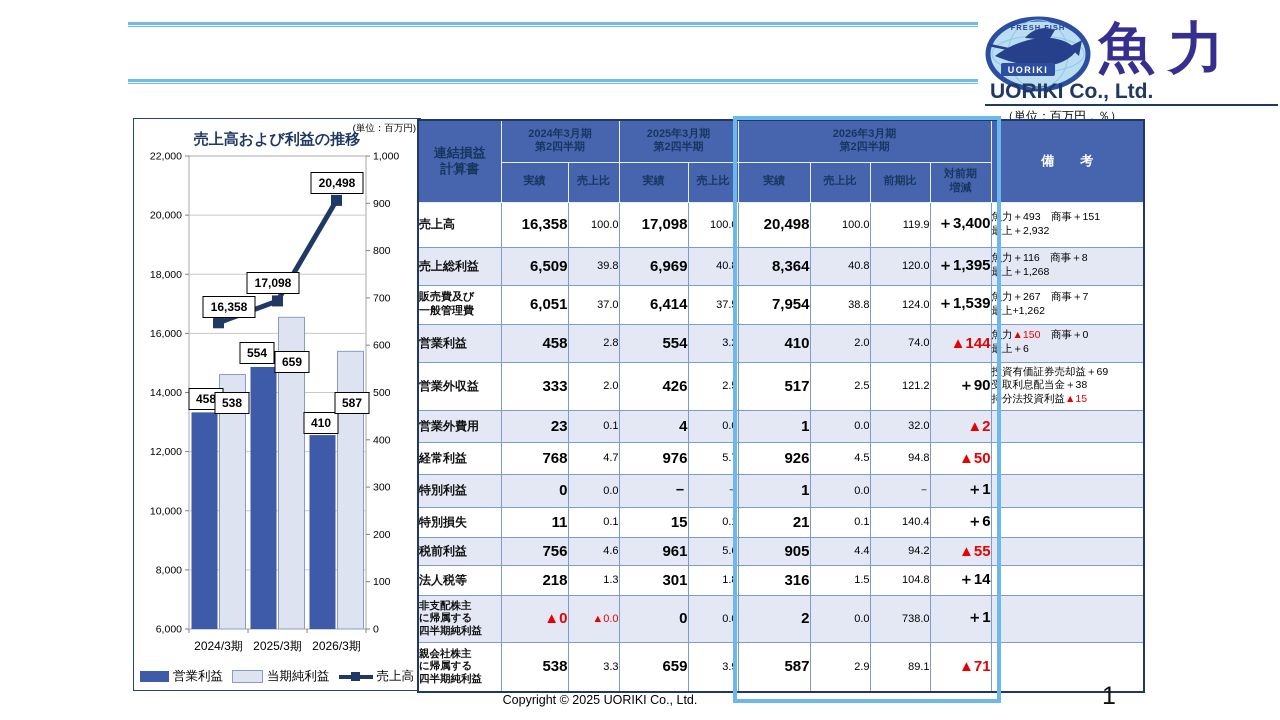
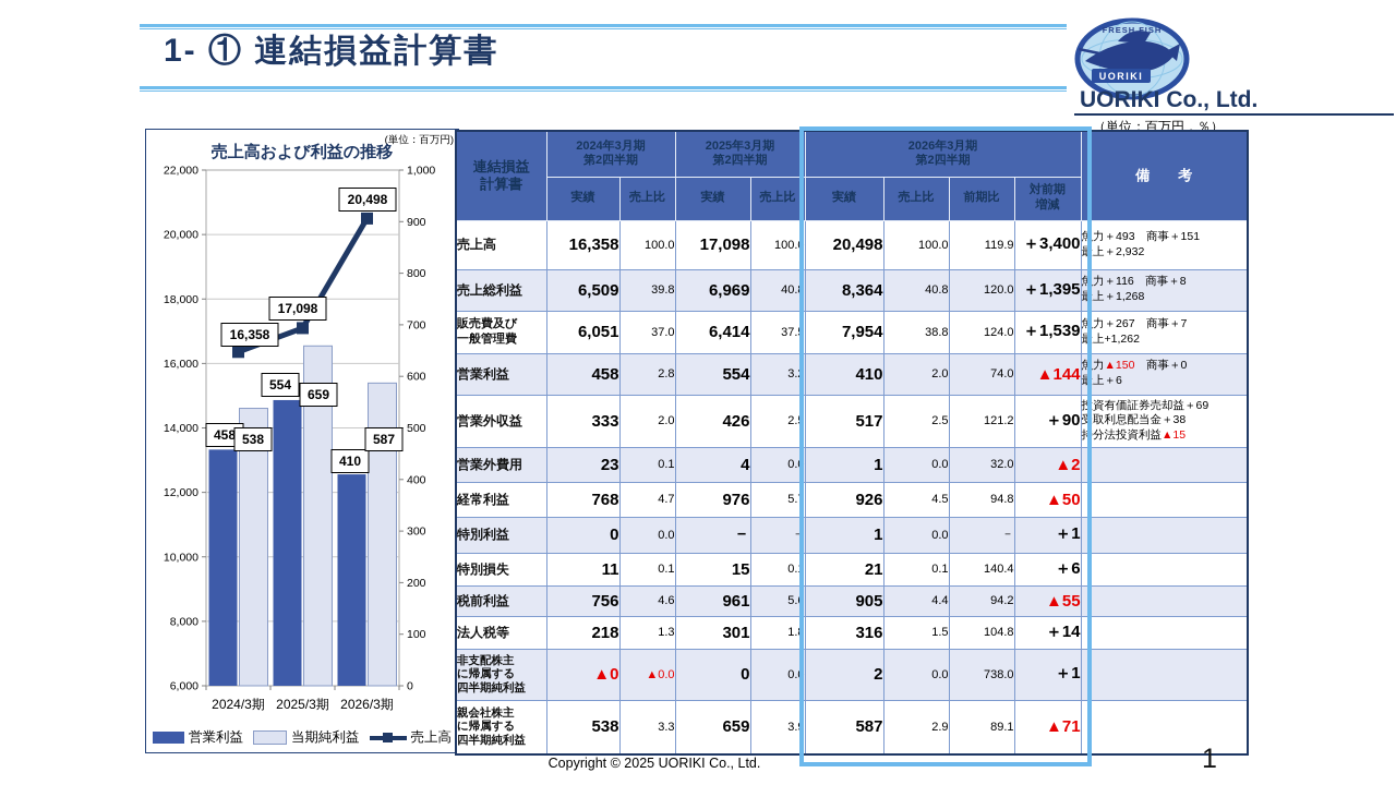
+ 1- ① 連結損益計算書
  FRESH FISH
  UORIKI
- 魚力
  UORIKI Co., Ltd.
  （単位：百万円，％）
  (単位：百万円)
  売上高および利益の推移
  6,000
  8,000
  10,000
  12,000
  14,000
  16,000
  18,000
  20,000
  22,000
  0
  100
  200
  300
  400
  500
  600
  700
  800
  900
  1,000
  458
  538
  554
  659
  410
  587
  16,358
  17,098
  20,498
  2024/3期
  2025/3期
  2026/3期
  営業利益
  当期純利益
  売上高
  連結損益 計算書	2024年3月期 第2四半期	2025年3月期 第2四半期	2026年3月期 第2四半期	備 考
  実績	売上比	実績	売上比	実績	売上比	前期比	対前期 増減
  売上高	16,358	100.0	17,098	100.0	20,498	100.0	119.9	＋3,400	魚力＋493 商事＋151最上＋2,932
  売上総利益	6,509	39.8	6,969	40.8	8,364	40.8	120.0	＋1,395	魚力＋116 商事＋8最上＋1,268
  販売費及び 一般管理費	6,051	37.0	6,414	37.5	7,954	38.8	124.0	＋1,539	魚力＋267 商事＋7最上+1,262
  営業利益	458	2.8	554	3.2	410	2.0	74.0	▲144	魚力▲150 商事＋0最上＋6
  営業外収益	333	2.0	426	2.5	517	2.5	121.2	＋90	投資有価証券売却益＋69受取利息配当金＋38持分法投資利益▲15
  営業外費用	23	0.1	4	0.0	1	0.0	32.0	▲2
  経常利益	768	4.7	976	5.7	926	4.5	94.8	▲50
  特別利益	0	0.0	－	－	1	0.0	－	＋1
  特別損失	11	0.1	15	0.1	21	0.1	140.4	＋6
  税前利益	756	4.6	961	5.6	905	4.4	94.2	▲55
  法人税等	218	1.3	301	1.8	316	1.5	104.8	＋14
  非支配株主 に帰属する 四半期純利益	▲0	▲0.0	0	0.0	2	0.0	738.0	＋1
  親会社株主 に帰属する 四半期純利益	538	3.3	659	3.9	587	2.9	89.1	▲71
  Copyright © 2025 UORIKI Co., Ltd.
  1
